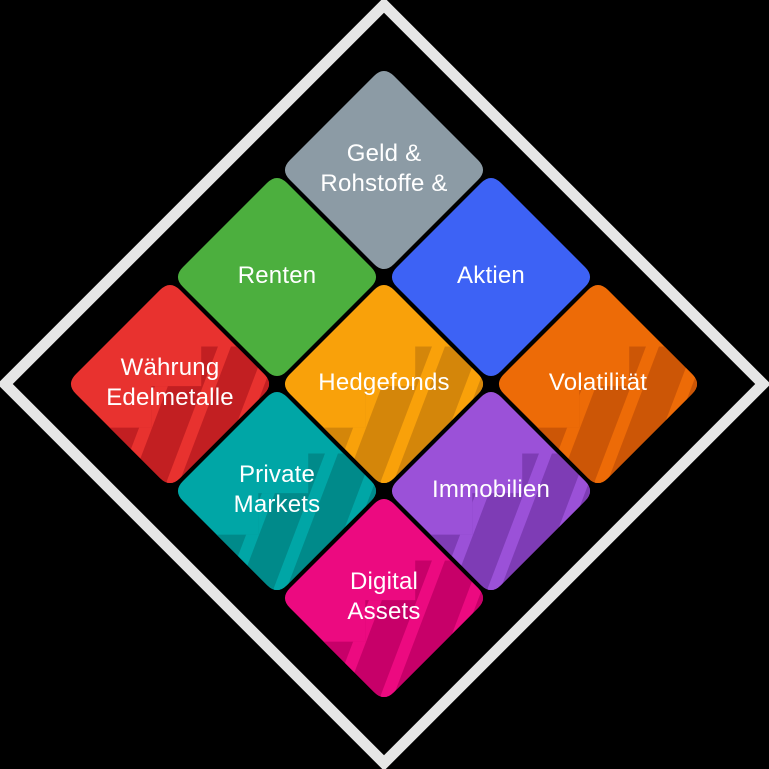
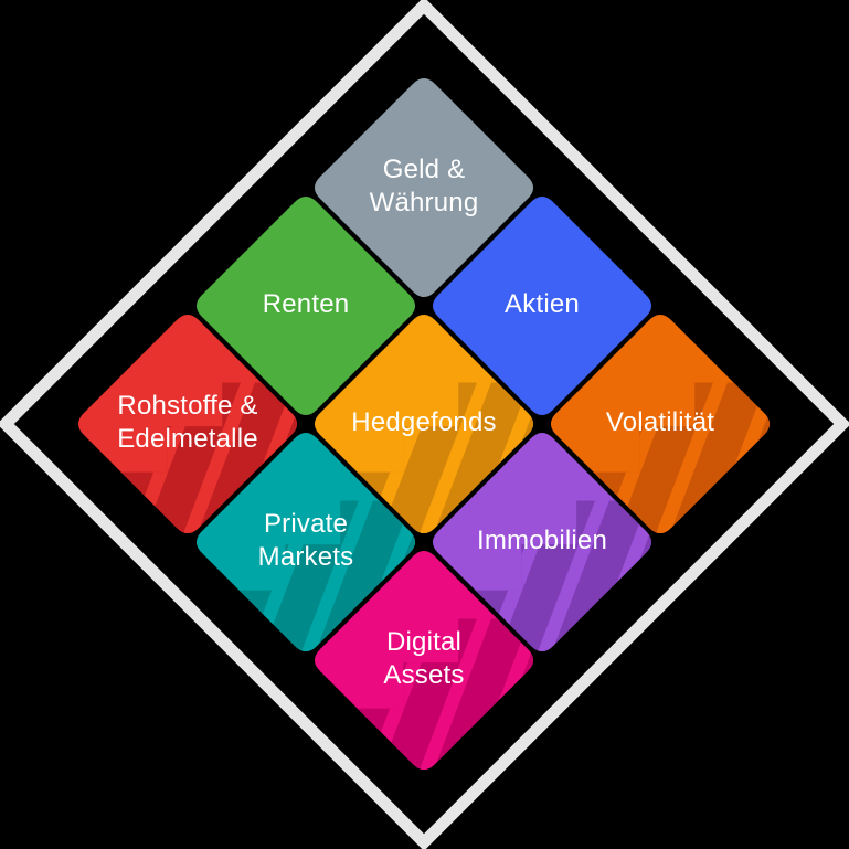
- Geld & Rohstoffe &
+ Geld & Währung
  Renten
  Aktien
- Währung Edelmetalle
+ Rohstoffe & Edelmetalle
  Hedgefonds
  Volatilität
  Private Markets
  Immobilien
  Digital Assets
